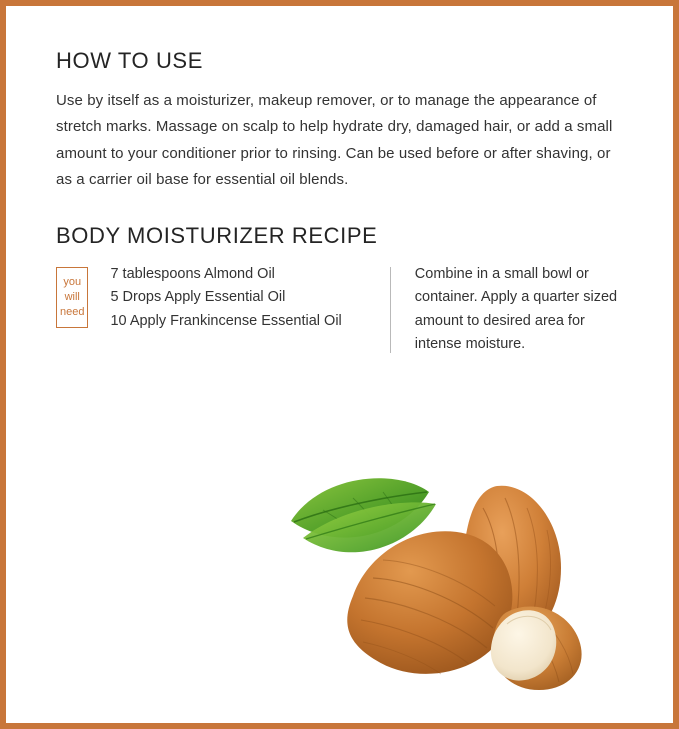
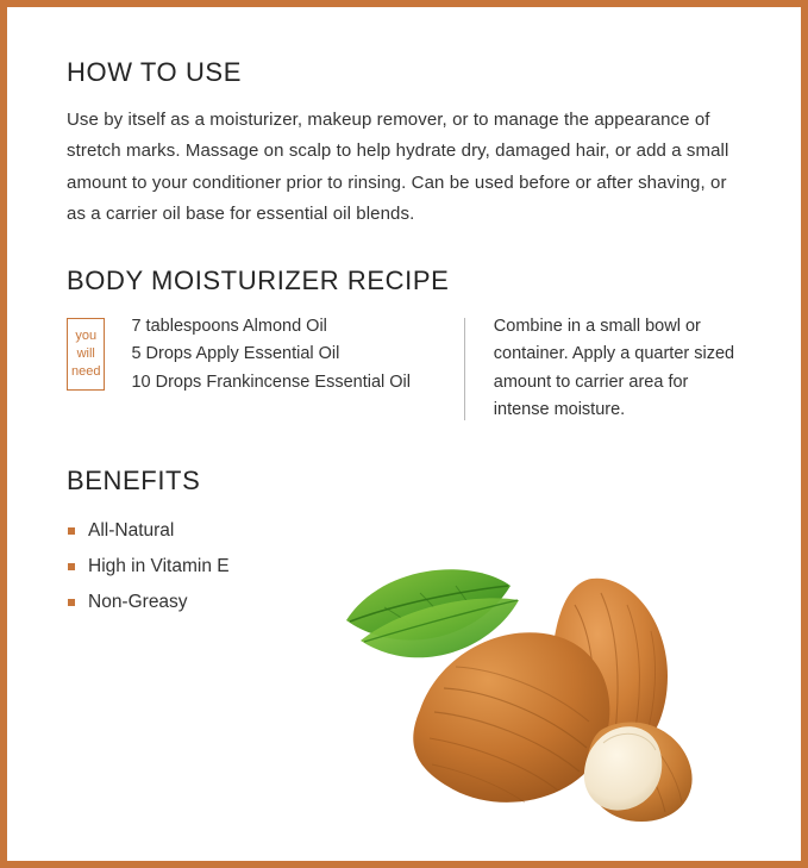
  HOW TO USE
  Use by itself as a moisturizer, makeup remover, or to manage the appearance of stretch marks. Massage on scalp to help hydrate dry, damaged hair, or add a small amount to your conditioner prior to rinsing. Can be used before or after shaving, or as a carrier oil base for essential oil blends.
  BODY MOISTURIZER RECIPE
  you will need
  7 tablespoons Almond Oil
  5 Drops Apply Essential Oil
- 10 Apply Frankincense Essential Oil
+ 10 Drops Frankincense Essential Oil
- Combine in a small bowl or container. Apply a quarter sized amount to desired area for intense moisture.
+ Combine in a small bowl or container. Apply a quarter sized amount to carrier area for intense moisture.
+ BENEFITS
+ All-Natural
+ High in Vitamin E
+ Non-Greasy
